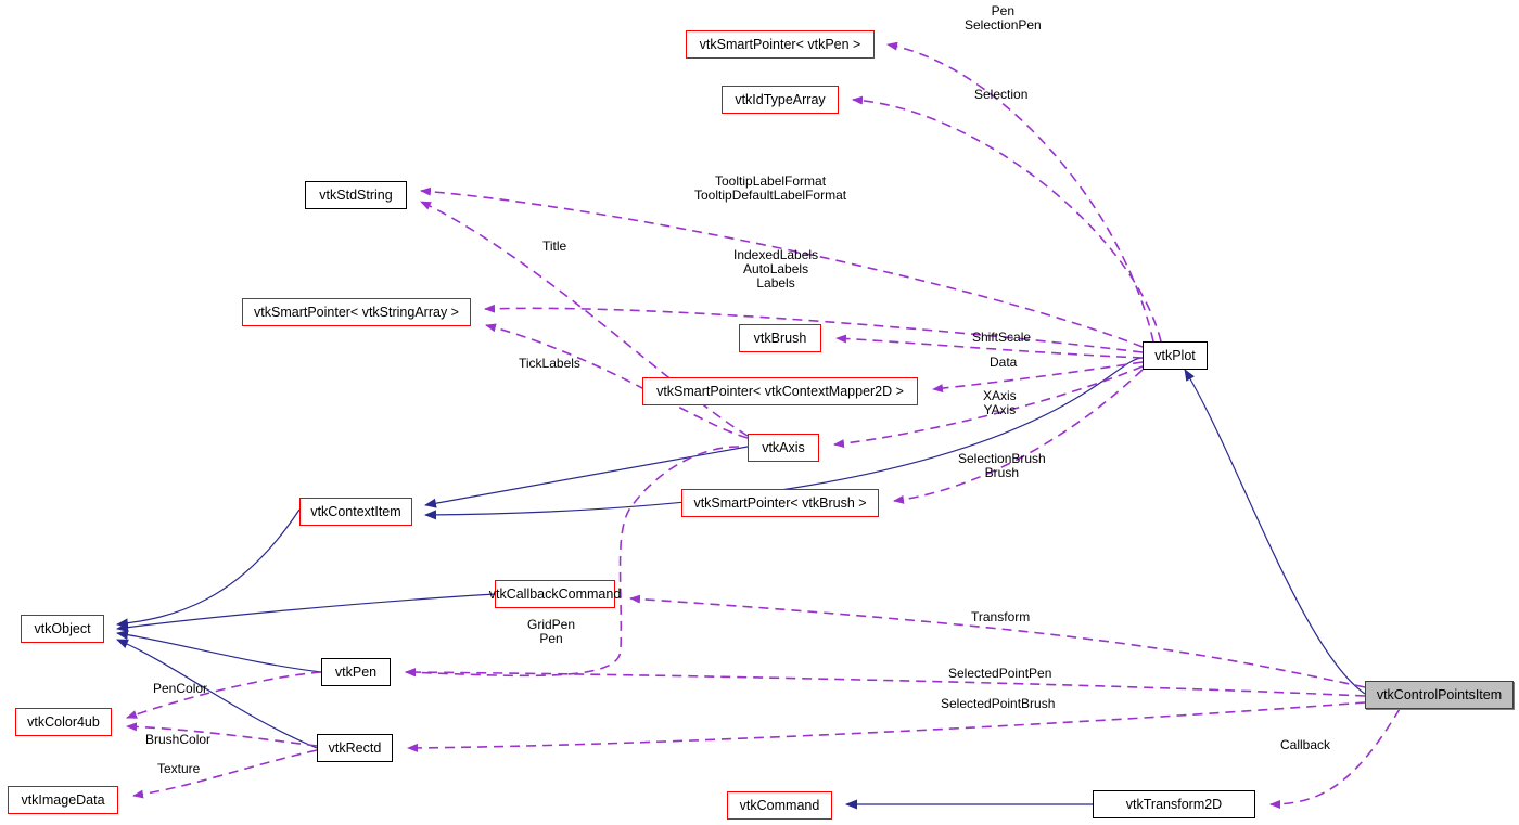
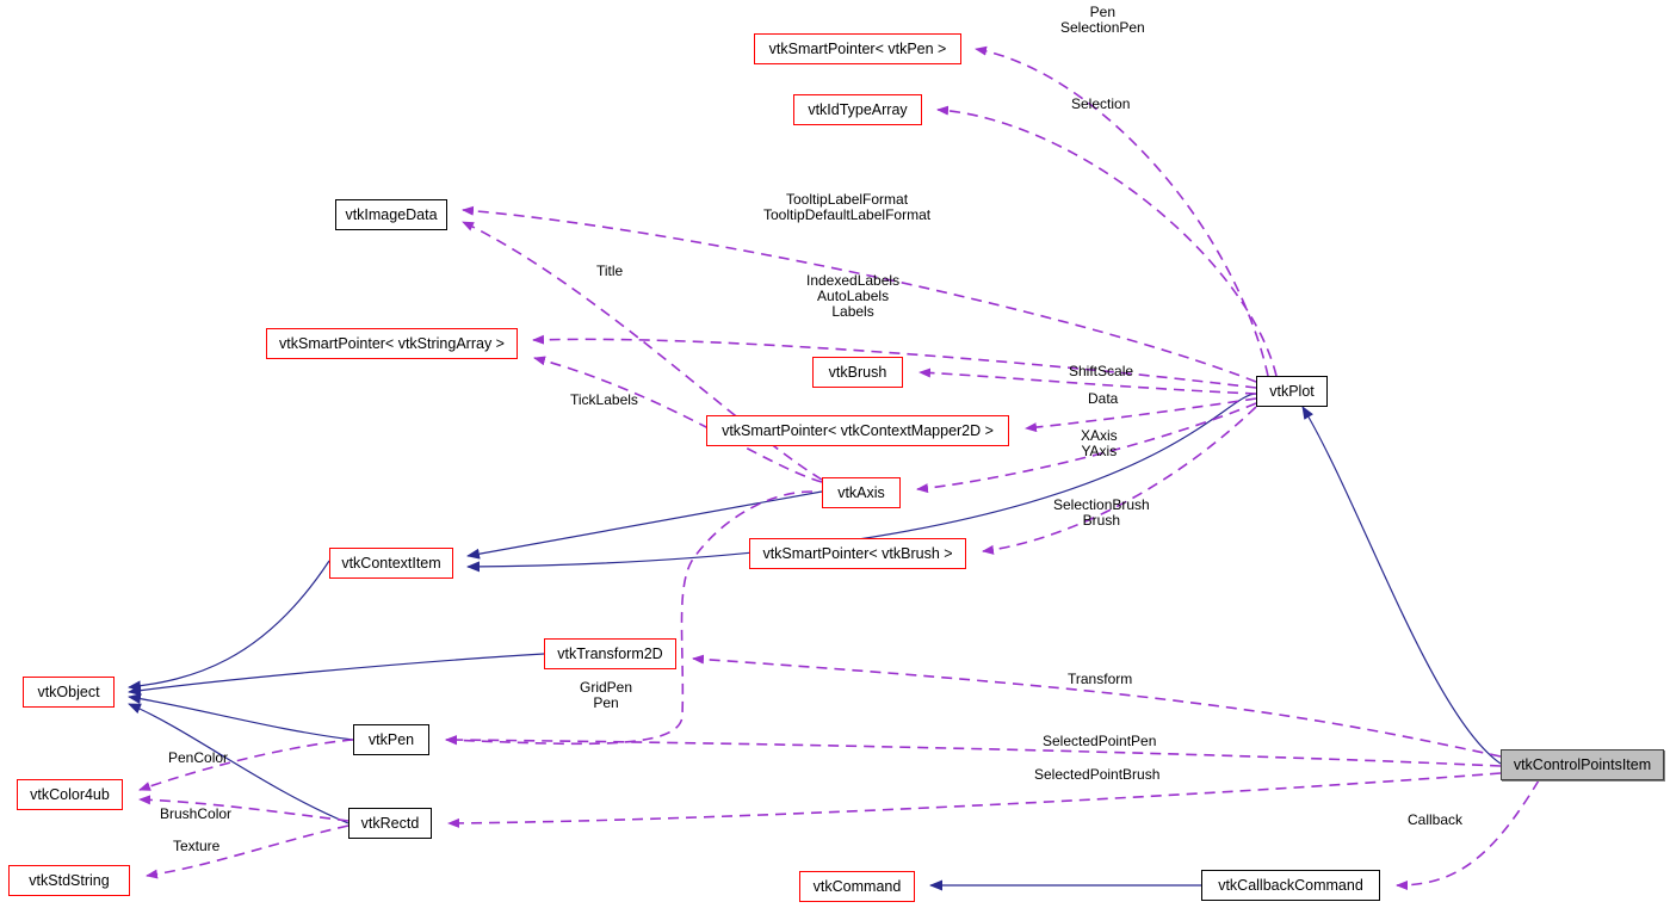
  vtkSmartPointer< vtkPen >
  vtkIdTypeArray
- vtkStdString
+ vtkImageData
  vtkSmartPointer< vtkStringArray >
  vtkBrush
  vtkPlot
  vtkSmartPointer< vtkContextMapper2D >
  vtkAxis
  vtkSmartPointer< vtkBrush >
  vtkContextItem
- vtkCallbackCommand
+ vtkTransform2D
  vtkObject
  vtkPen
  vtkControlPointsItem
  vtkColor4ub
  vtkRectd
- vtkImageData
+ vtkStdString
  vtkCommand
- vtkTransform2D
+ vtkCallbackCommand
  Pen
  SelectionPen
  Selection
  TooltipLabelFormat
  TooltipDefaultLabelFormat
  Title
  IndexedLabels
  AutoLabels
  Labels
  ShiftScale
  TickLabels
  Data
  XAxis
  YAxis
  SelectionBrush
  Brush
  Transform
  GridPen
  Pen
  PenColor
  SelectedPointPen
  SelectedPointBrush
  BrushColor
  Texture
  Callback
